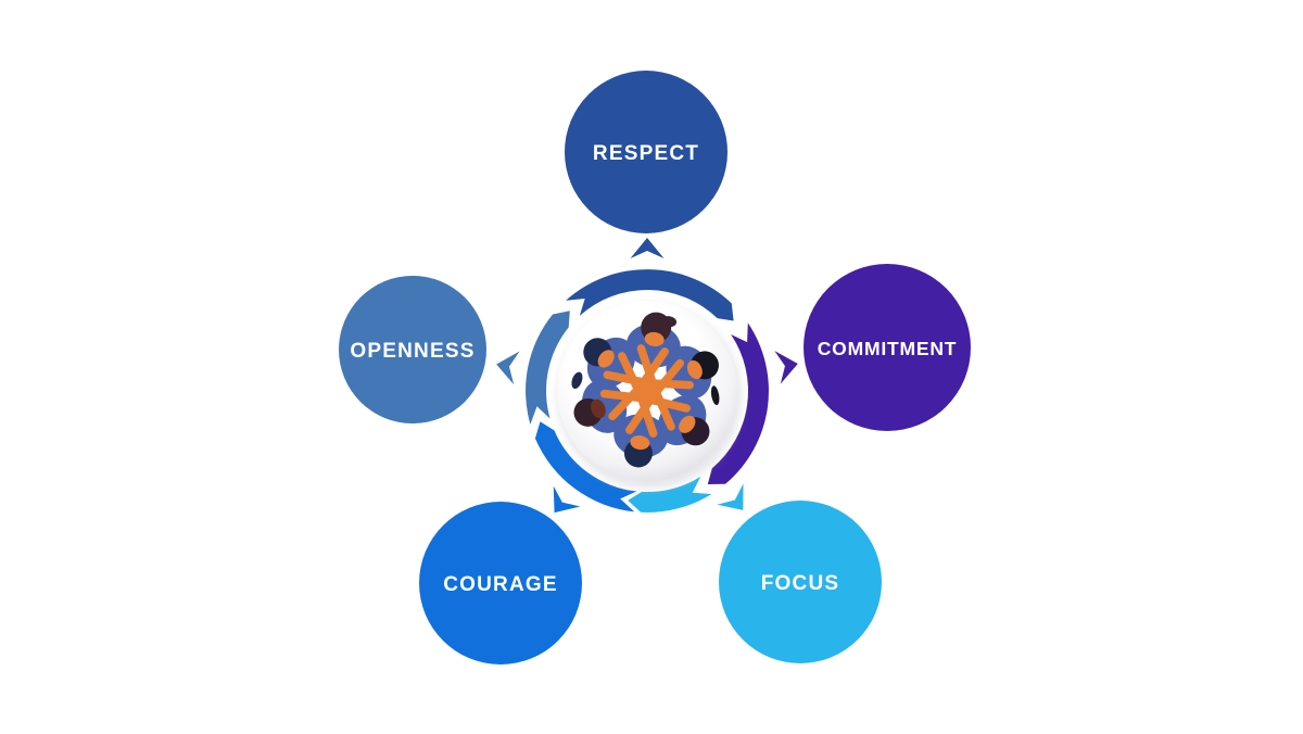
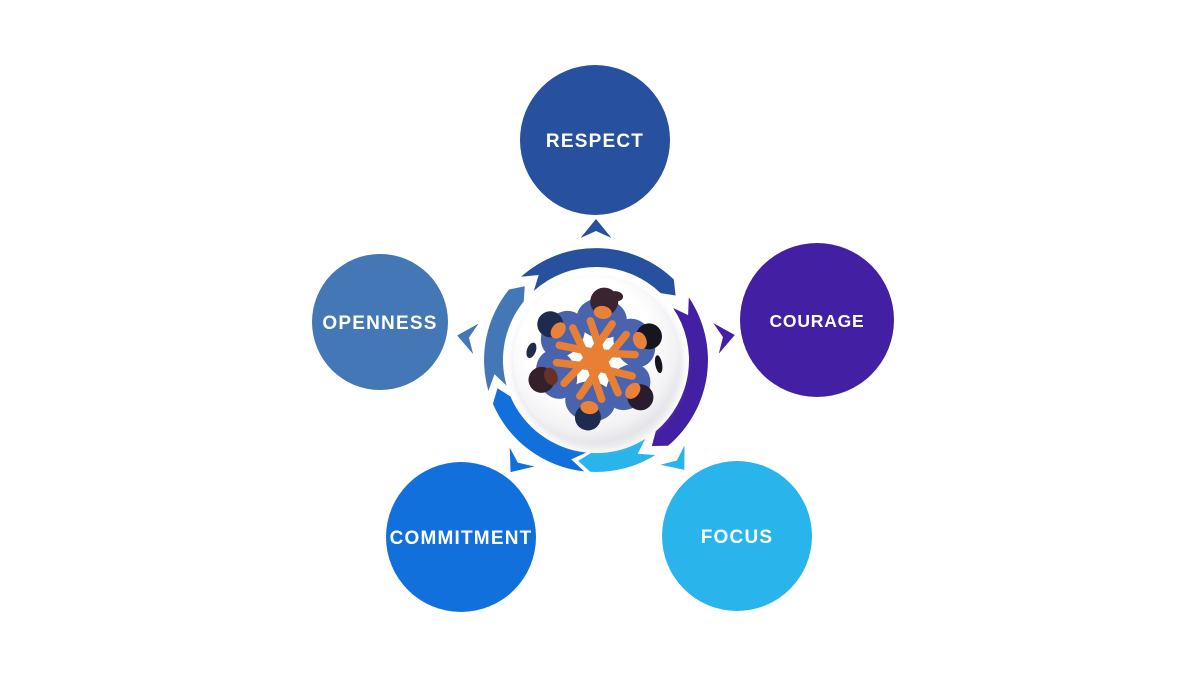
  RESPECT
- COMMITMENT
+ COURAGE
  FOCUS
- COURAGE
+ COMMITMENT
  OPENNESS
